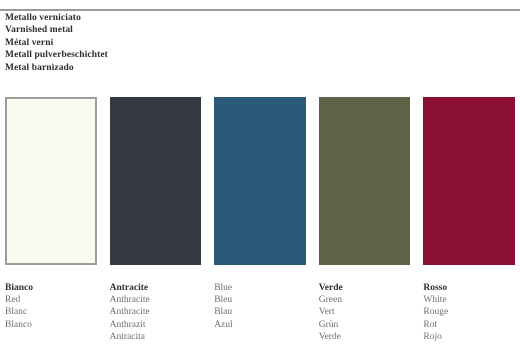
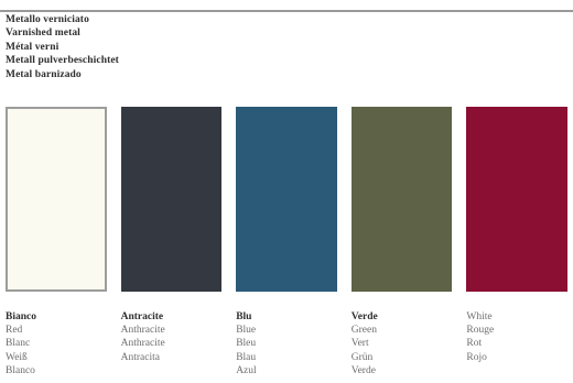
  Metallo verniciato
  Varnished metal
  Métal verni
  Metall pulverbeschichtet
  Metal barnizado
  Bianco
  Red
  Blanc
+ Weiß
  Blanco
  Antracite
  Anthracite
  Anthracite
- Anthrazit
  Antracita
+ Blu
  Blue
  Bleu
  Blau
  Azul
  Verde
  Green
  Vert
  Grün
  Verde
- Rosso
  White
  Rouge
  Rot
  Rojo
